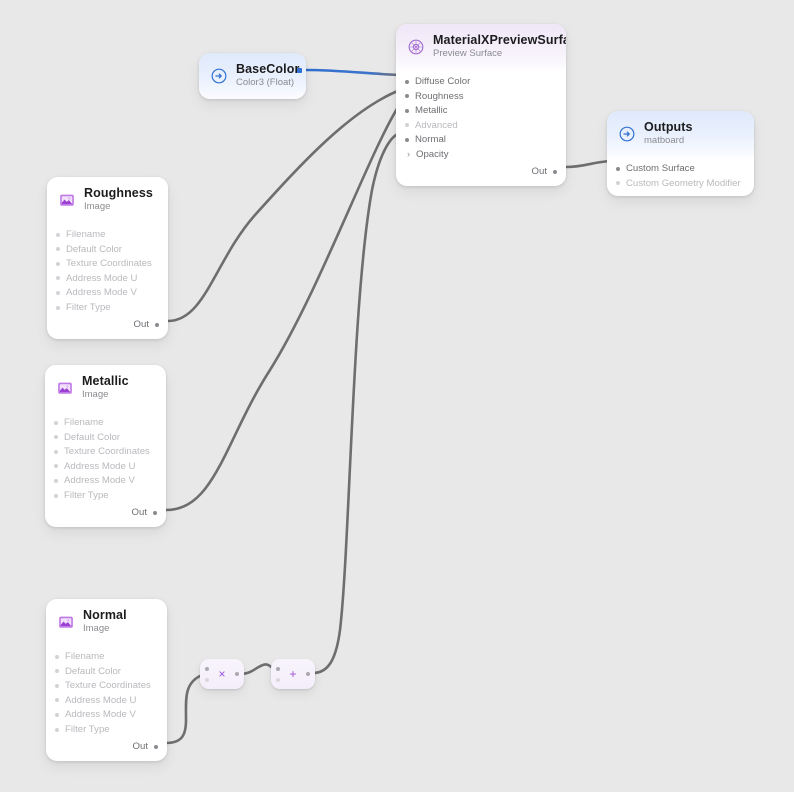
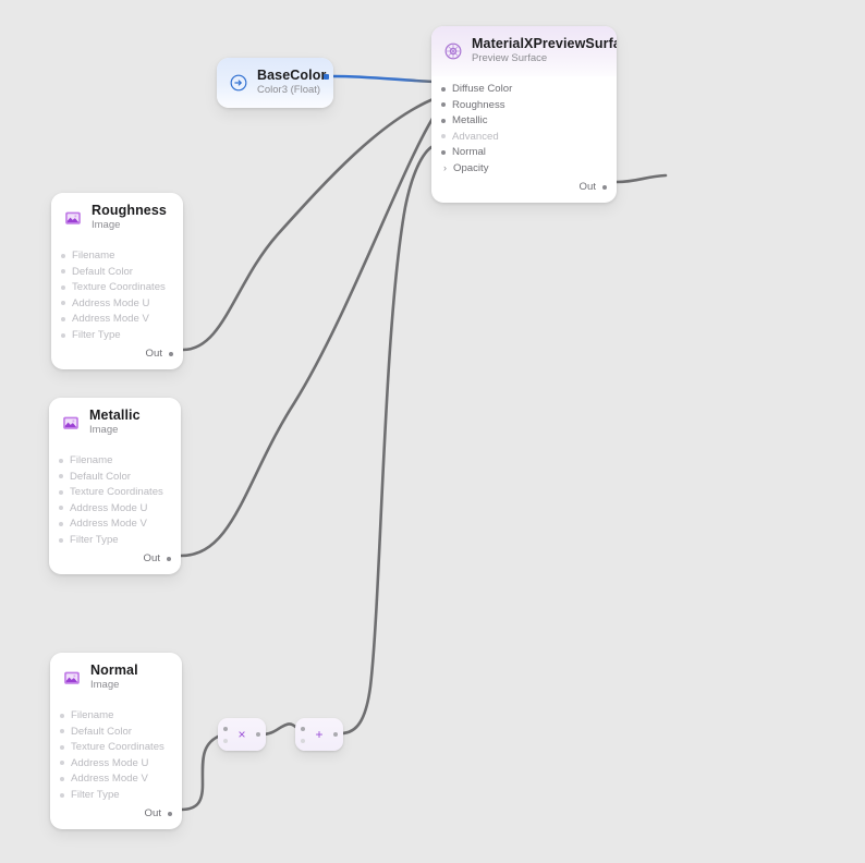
  BaseColo
  Color3 (Float)
  MaterialXPreviewSurf
  Preview Surface
  Diffuse Color
  Roughness
  Metallic
  Advanced
  Normal
  ›
  Opacity
  Out
- Outputs
- matboard
- Custom Surface
- Custom Geometry Modifier
  Roughness
  Image
  Filename
  Default Color
  Texture Coordinates
  Address Mode U
  Address Mode V
  Filter Type
  Out
  Metallic
  Image
  Filename
  Default Color
  Texture Coordinates
  Address Mode U
  Address Mode V
  Filter Type
  Out
  Normal
  Image
  Filename
  Default Color
  Texture Coordinates
  Address Mode U
  Address Mode V
  Filter Type
  Out
  ×
  +
